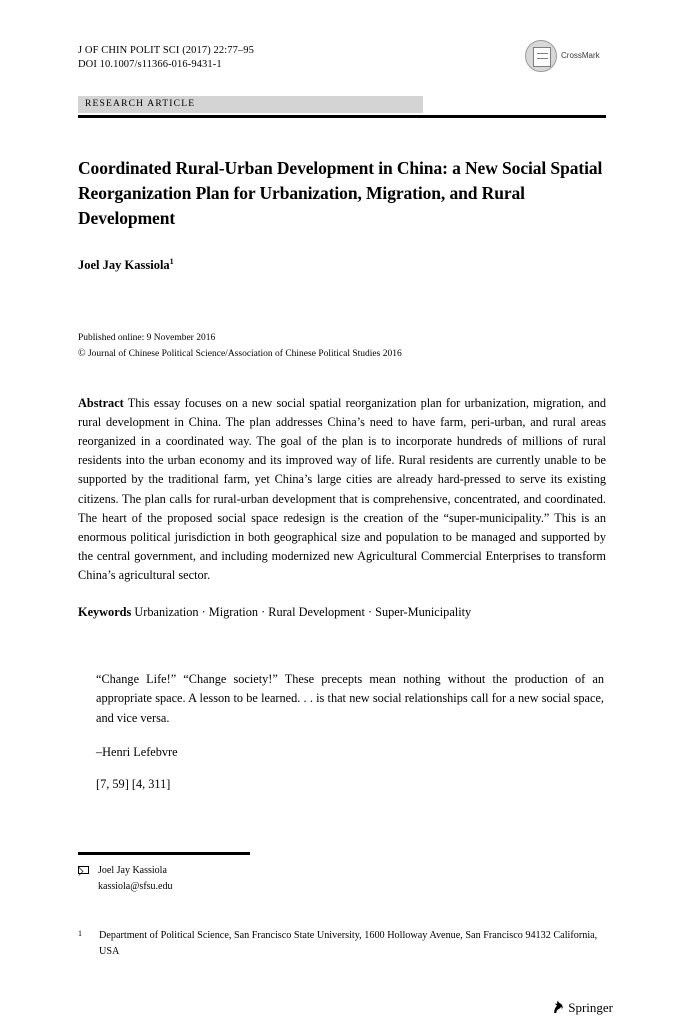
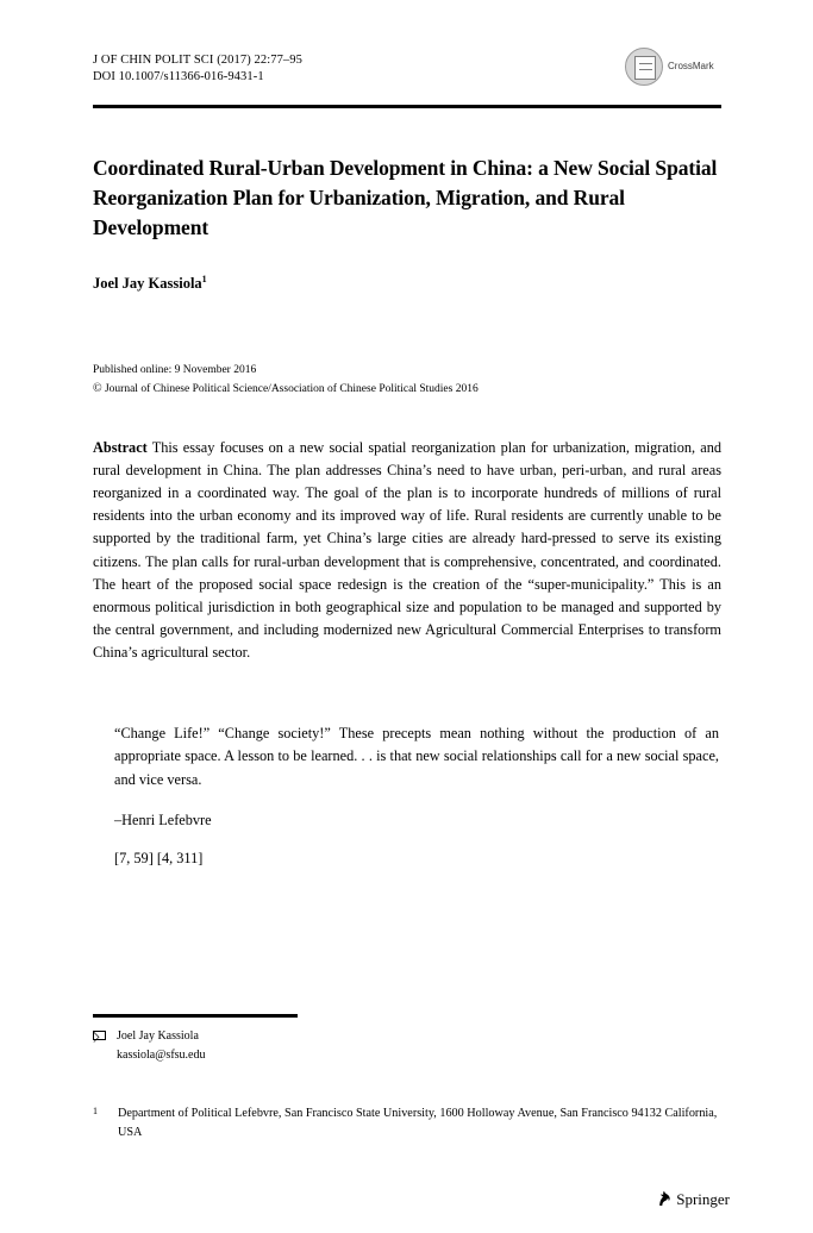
  J OF CHIN POLIT SCI (2017) 22:77–95
  DOI 10.1007/s11366-016-9431-1
  CrossMark
- RESEARCH ARTICLE
  Coordinated Rural-Urban Development in China: a New Social Spatial Reorganization Plan for Urbanization, Migration, and Rural Development
  Joel Jay Kassiola1
  Published online: 9 November 2016
  © Journal of Chinese Political Science/Association of Chinese Political Studies 2016
- Abstract This essay focuses on a new social spatial reorganization plan for urbanization, migration, and rural development in China. The plan addresses China’s need to have farm, peri-urban, and rural areas reorganized in a coordinated way. The goal of the plan is to incorporate hundreds of millions of rural residents into the urban economy and its improved way of life. Rural residents are currently unable to be supported by the traditional farm, yet China’s large cities are already hard-pressed to serve its existing citizens. The plan calls for rural-urban development that is comprehensive, concentrated, and coordinated. The heart of the proposed social space redesign is the creation of the “super-municipality.” This is an enormous political jurisdiction in both geographical size and population to be managed and supported by the central government, and including modernized new Agricultural Commercial Enterprises to transform China’s agricultural sector.
+ Abstract This essay focuses on a new social spatial reorganization plan for urbanization, migration, and rural development in China. The plan addresses China’s need to have urban, peri-urban, and rural areas reorganized in a coordinated way. The goal of the plan is to incorporate hundreds of millions of rural residents into the urban economy and its improved way of life. Rural residents are currently unable to be supported by the traditional farm, yet China’s large cities are already hard-pressed to serve its existing citizens. The plan calls for rural-urban development that is comprehensive, concentrated, and coordinated. The heart of the proposed social space redesign is the creation of the “super-municipality.” This is an enormous political jurisdiction in both geographical size and population to be managed and supported by the central government, and including modernized new Agricultural Commercial Enterprises to transform China’s agricultural sector.
- Keywords Urbanization · Migration · Rural Development · Super-Municipality
  “Change Life!” “Change society!” These precepts mean nothing without the production of an appropriate space. A lesson to be learned. . . is that new social relationships call for a new social space, and vice versa.
  –Henri Lefebvre
  [7, 59] [4, 311]
  Joel Jay Kassiola
  kassiola@sfsu.edu
  1
- Department of Political Science, San Francisco State University, 1600 Holloway Avenue, San Francisco 94132 California, USA
+ Department of Political Lefebvre, San Francisco State University, 1600 Holloway Avenue, San Francisco 94132 California, USA
  Springer
